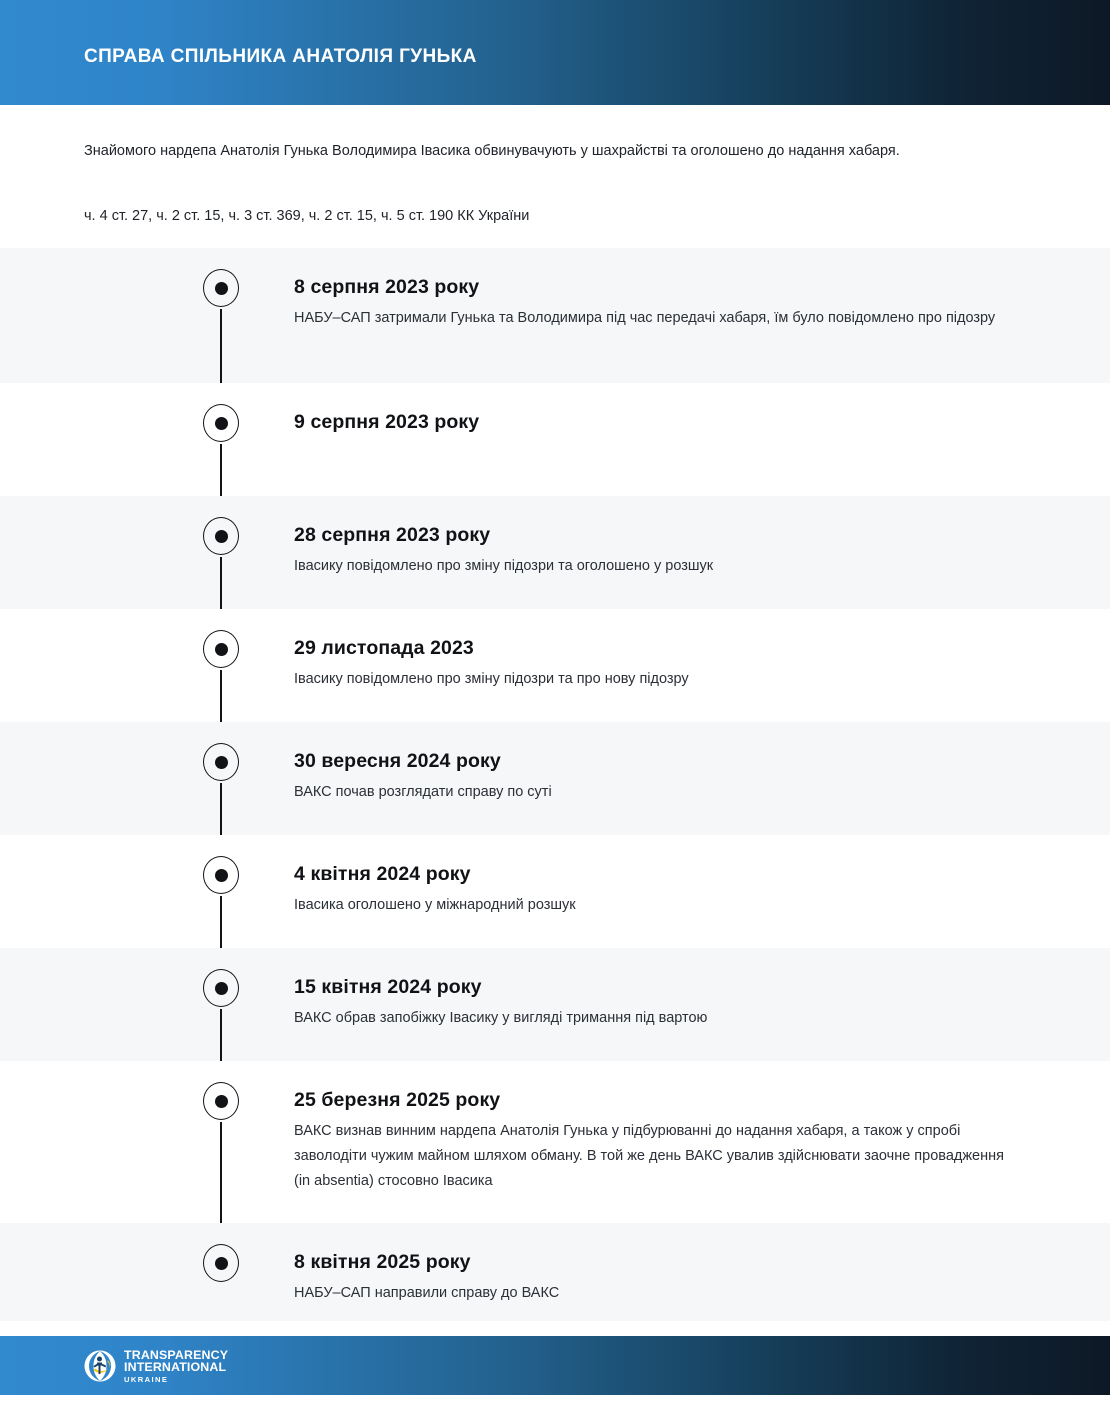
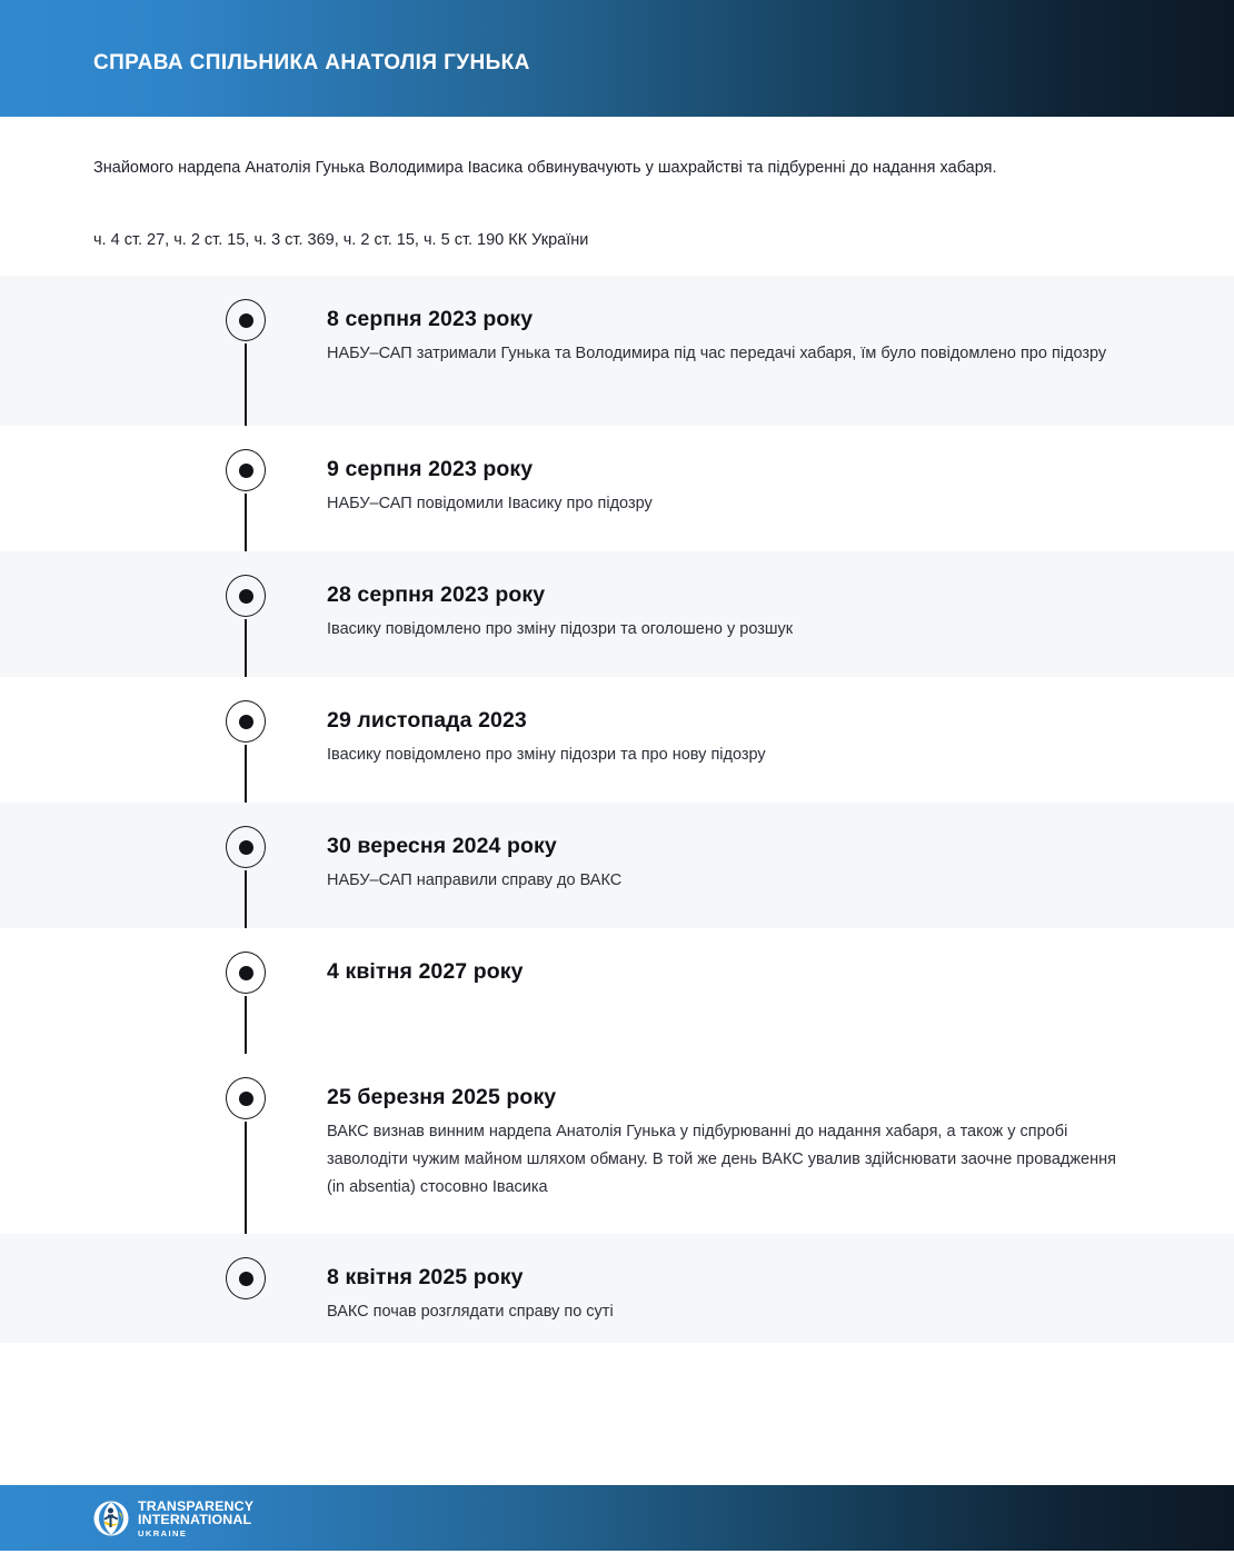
  СПРАВА СПІЛЬНИКА АНАТОЛІЯ ГУНЬКА
- Знайомого нардепа Анатолія Гунька Володимира Івасика обвинувачують у шахрайстві та оголошено до надання хабаря.
+ Знайомого нардепа Анатолія Гунька Володимира Івасика обвинувачують у шахрайстві та підбуренні до надання хабаря.
  ч. 4 ст. 27, ч. 2 ст. 15, ч. 3 ст. 369, ч. 2 ст. 15, ч. 5 ст. 190 КК України
  8 серпня 2023 року
  НАБУ–САП затримали Гунька та Володимира під час передачі хабаря, їм було повідомлено про підозру
  9 серпня 2023 року
+ НАБУ–САП повідомили Івасику про підозру
  28 серпня 2023 року
  Івасику повідомлено про зміну підозри та оголошено у розшук
  29 листопада 2023
  Івасику повідомлено про зміну підозри та про нову підозру
  30 вересня 2024 року
- ВАКС почав розглядати справу по суті
+ НАБУ–САП направили справу до ВАКС
- 4 квітня 2024 року
+ 4 квітня 2027 року
- Івасика оголошено у міжнародний розшук
- 15 квітня 2024 року
- ВАКС обрав запобіжку Івасику у вигляді тримання під вартою
  25 березня 2025 року
  ВАКС визнав винним нардепа Анатолія Гунька у підбурюванні до надання хабаря, а також у спробі заволодіти чужим майном шляхом обману. В той же день ВАКС увалив здійснювати заочне провадження (in absentia) стосовно Івасика
  8 квітня 2025 року
- НАБУ–САП направили справу до ВАКС
+ ВАКС почав розглядати справу по суті
  TRANSPARENCY
  INTERNATIONAL
  UKRAINE
